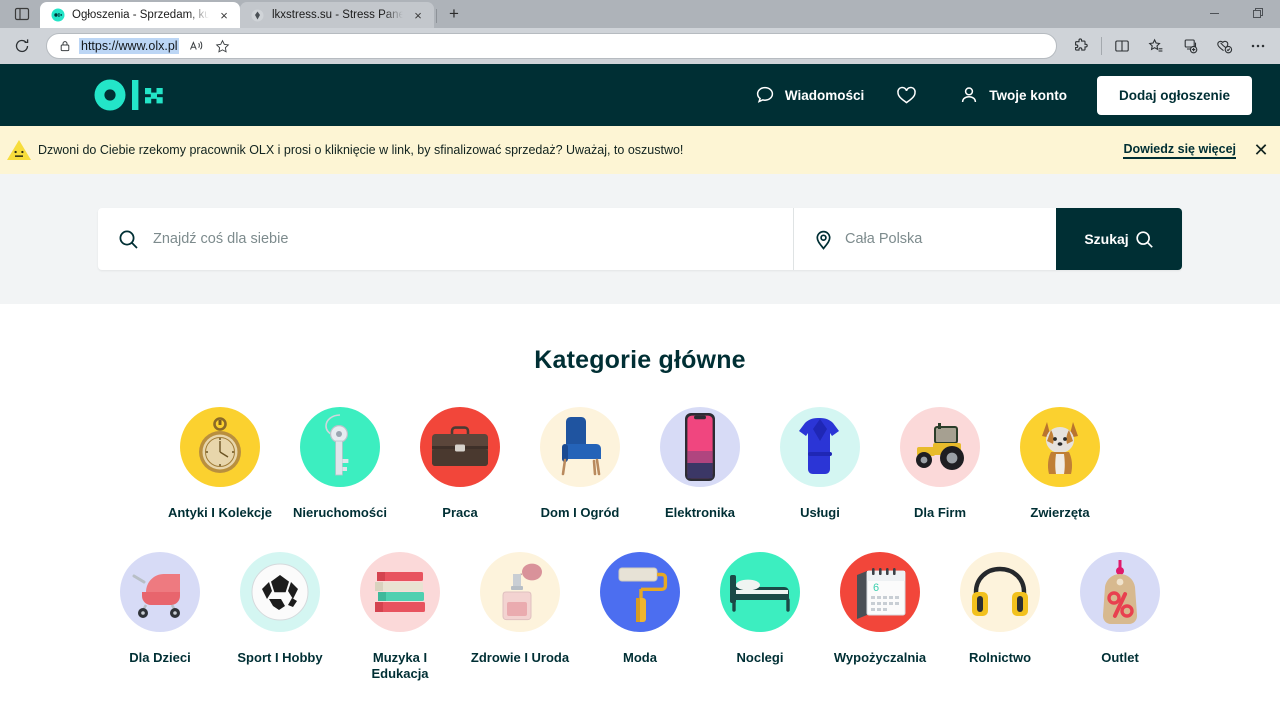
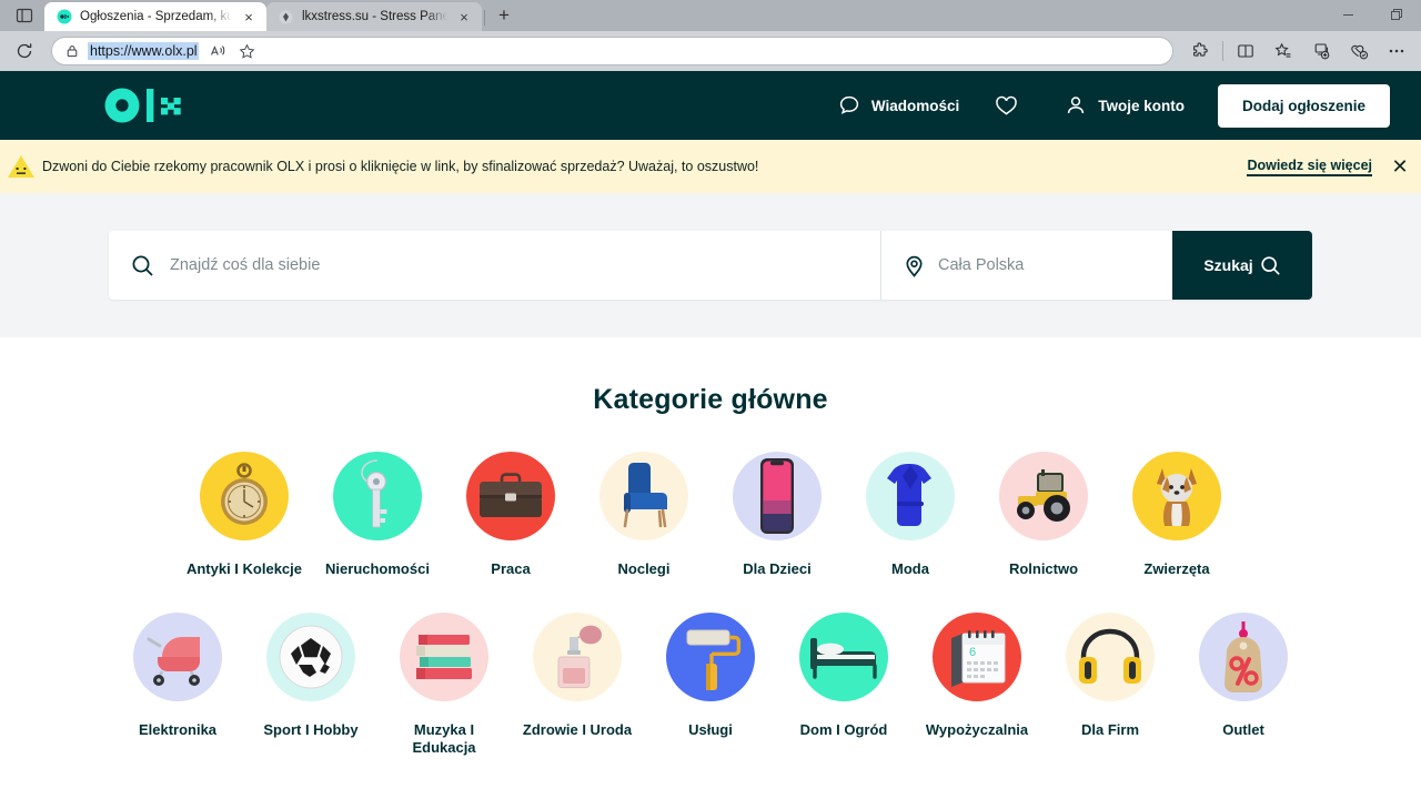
  Ogłoszenia - Sprzedam, ku
  ×
  lkxstress.su - Stress Pane
  ×
  +
  https://www.olx.pl
  Wiadomości
  Twoje konto
  Dodaj ogłoszenie
  Dzwoni do Ciebie rzekomy pracownik OLX i prosi o kliknięcie w link, by sfinalizować sprzedaż? Uważaj, to oszustwo!
  Dowiedz się więcej
  ✕
  Znajdź coś dla siebie
  Cała Polska
  Szukaj
  Kategorie główne
  Antyki I Kolekcje
  Nieruchomości
  Praca
- Dom I Ogród
+ Noclegi
- Elektronika
+ Dla Dzieci
- Usługi
+ Moda
- Dla Firm
+ Rolnictwo
  Zwierzęta
- Dla Dzieci
+ Elektronika
  Sport I Hobby
  Muzyka I Edukacja
  Zdrowie I Uroda
- Moda
+ Usługi
- Noclegi
+ Dom I Ogród
  6
  Wypożyczalnia
- Rolnictwo
+ Dla Firm
  Outlet
